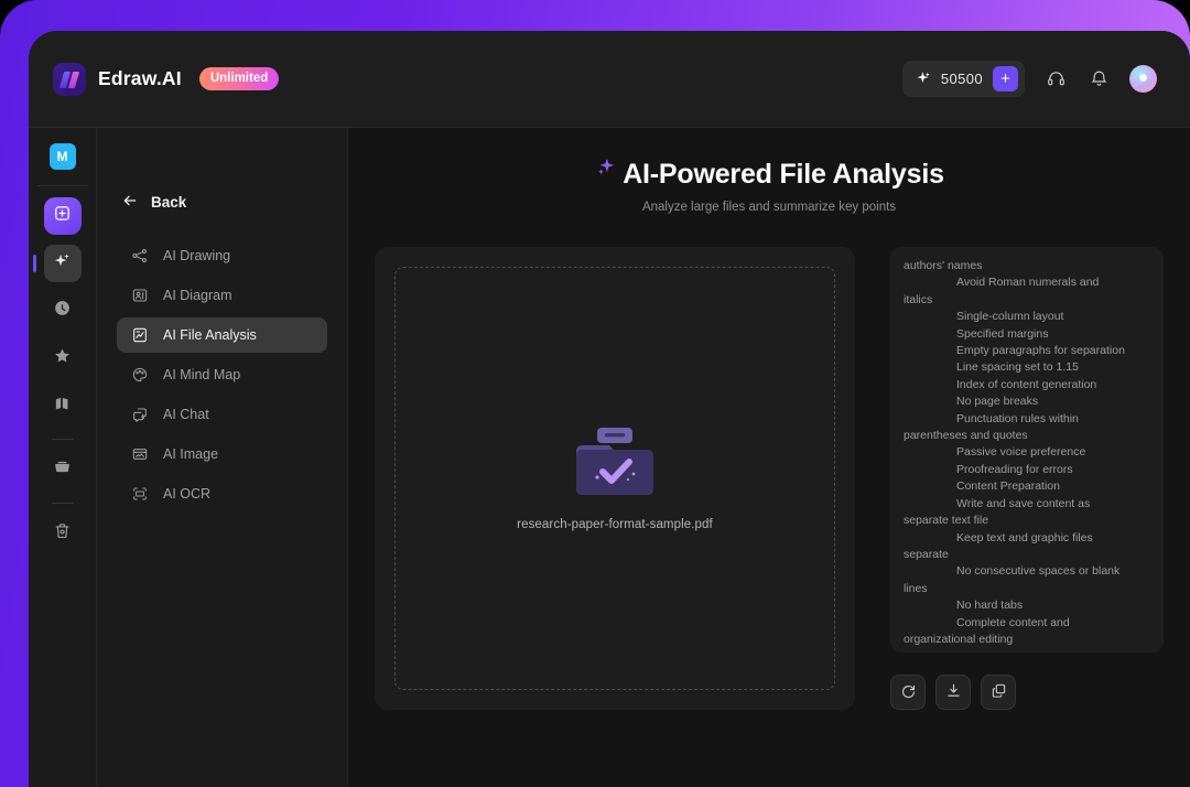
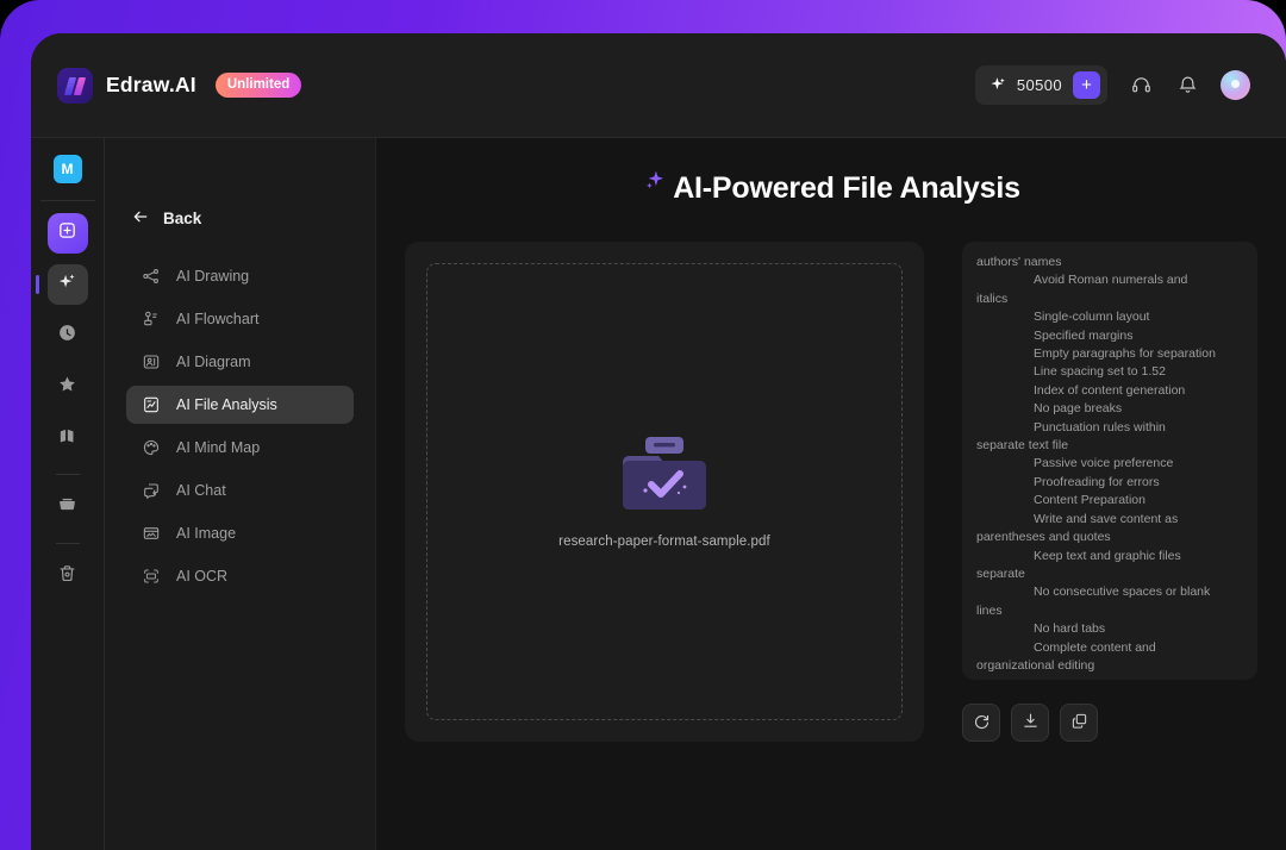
  Edraw.AI
  Unlimited
  50500
  +
  M
  Back
  AI Drawing
+ AI Flowchart
  AI Diagram
  AI File Analysis
  AI Mind Map
  AI Chat
  AI Image
  AI OCR
  AI-Powered File Analysis
- Analyze large files and summarize key points
  research-paper-format-sample.pdf
  authors' names
  Avoid Roman numerals and
  italics
  Single-column layout
  Specified margins
  Empty paragraphs for separation
- Line spacing set to 1.15
+ Line spacing set to 1.52
  Index of content generation
  No page breaks
  Punctuation rules within
- parentheses and quotes
+ separate text file
  Passive voice preference
  Proofreading for errors
  Content Preparation
  Write and save content as
- separate text file
+ parentheses and quotes
  Keep text and graphic files
  separate
  No consecutive spaces or blank
  lines
  No hard tabs
  Complete content and
  organizational editing
